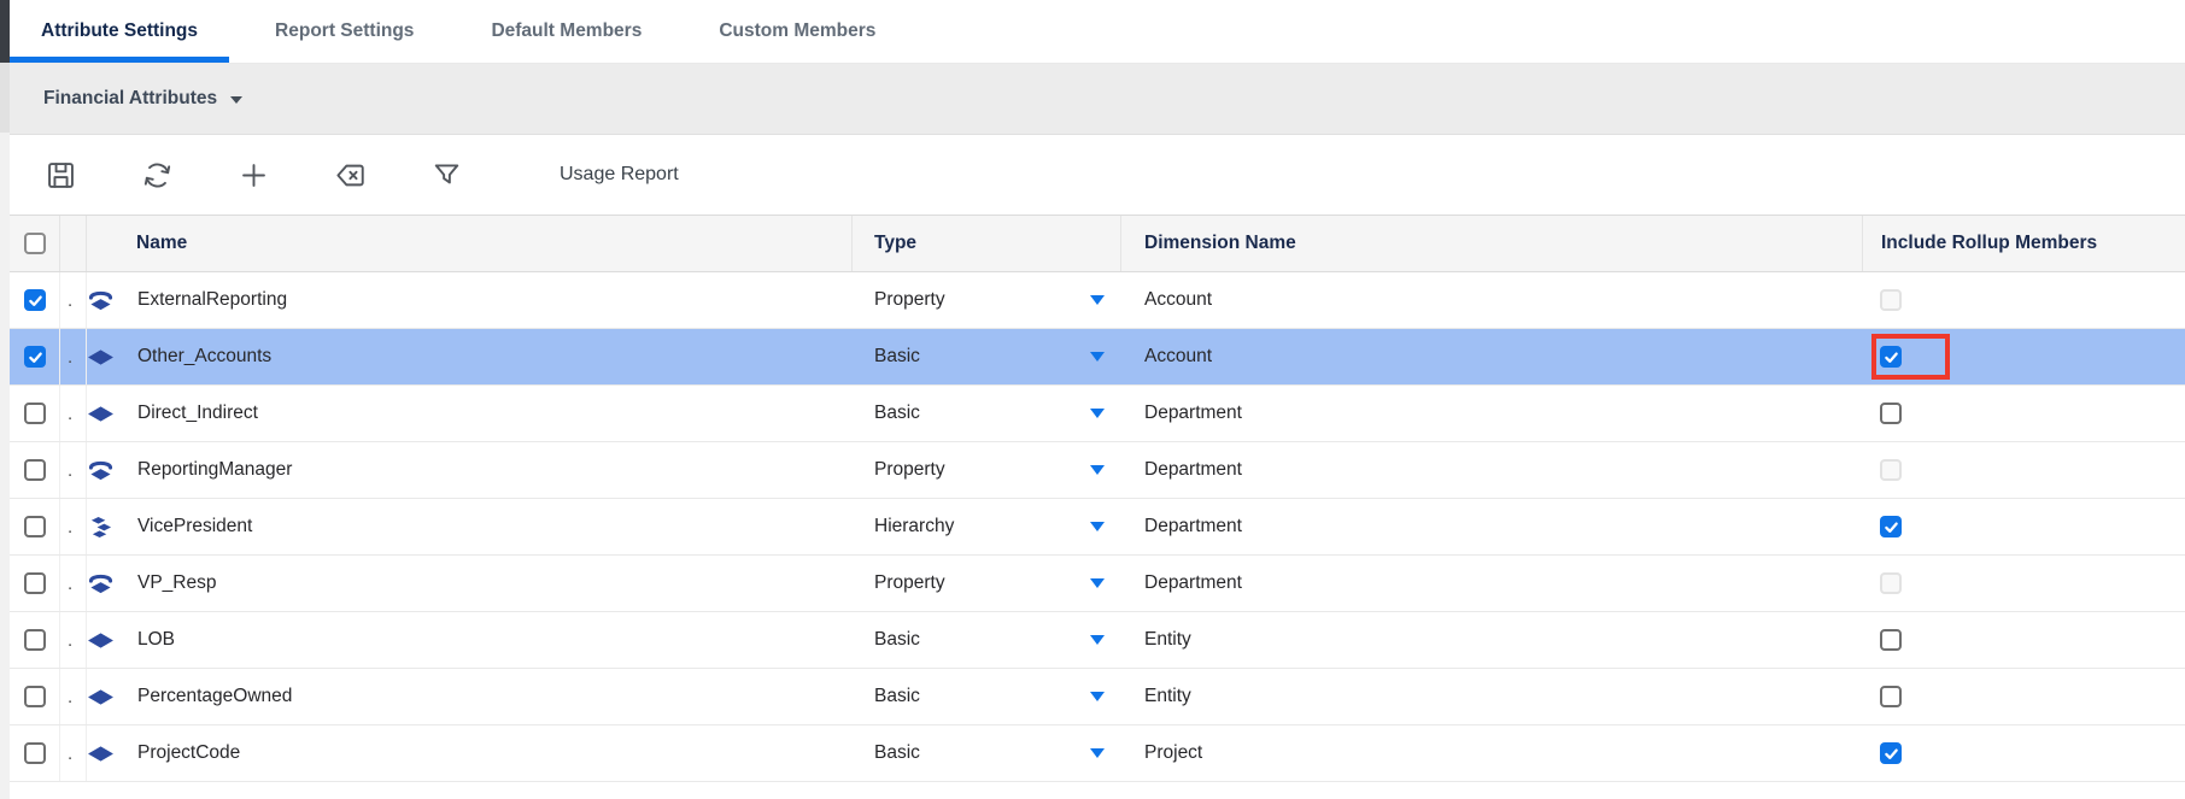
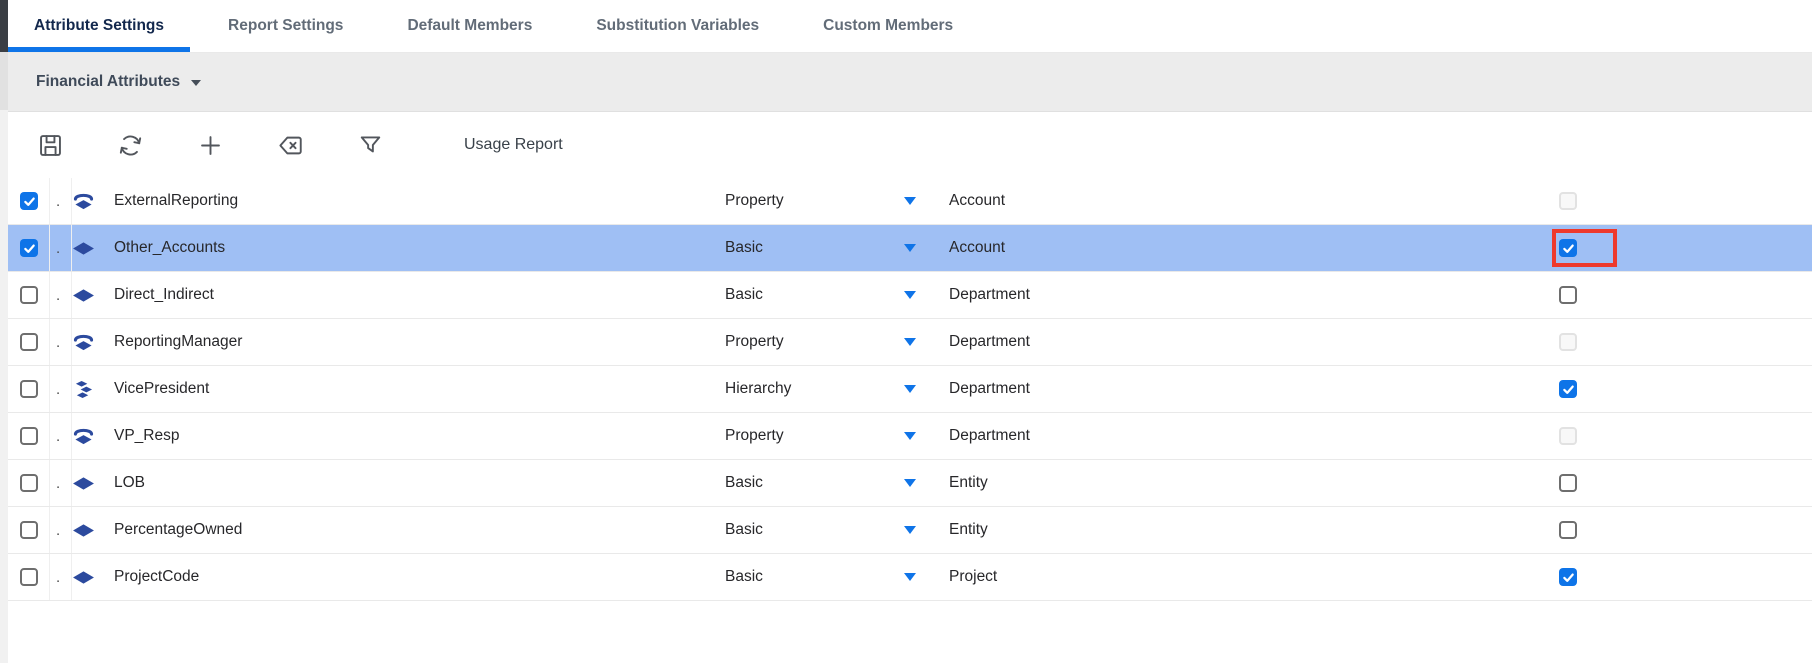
  Attribute Settings
  Report Settings
  Default Members
+ Substitution Variables
  Custom Members
  Financial Attributes
  Usage Report
- Name
- Type
- Dimension Name
- Include Rollup Members
  .
  ExternalReporting
  Property
  Account
  .
  Other_Accounts
  Basic
  Account
  .
  Direct_Indirect
  Basic
  Department
  .
  ReportingManager
  Property
  Department
  .
  VicePresident
  Hierarchy
  Department
  .
  VP_Resp
  Property
  Department
  .
  LOB
  Basic
  Entity
  .
  PercentageOwned
  Basic
  Entity
  .
  ProjectCode
  Basic
  Project
